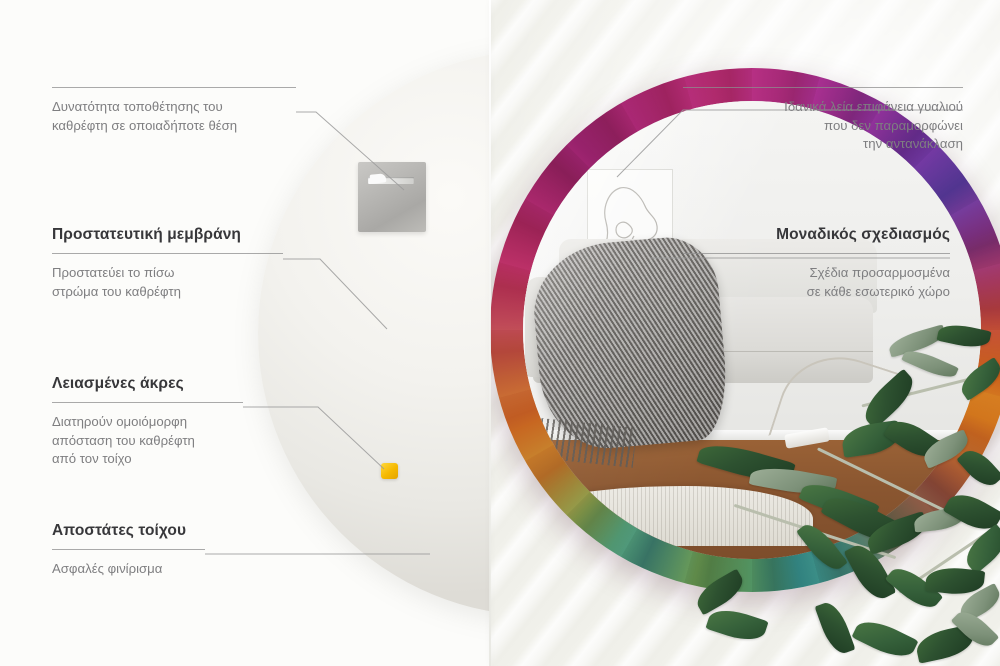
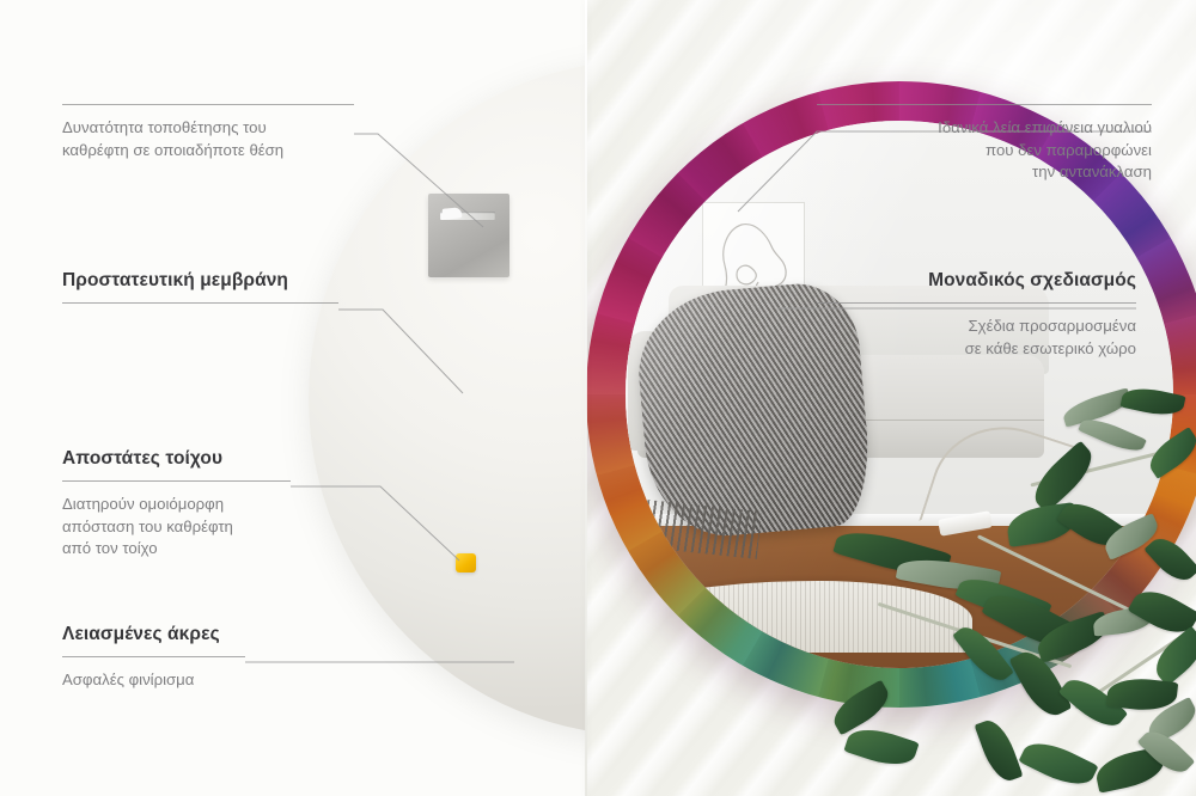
  Δυνατότητα τοποθέτησης του
  καθρέφτη σε οποιαδήποτε θέση
  Προστατευτική μεμβράνη
- Προστατεύει το πίσω
- στρώμα του καθρέφτη
- Λειασμένες άκρες
+ Αποστάτες τοίχου
  Διατηρούν ομοιόμορφη
  απόσταση του καθρέφτη
  από τον τοίχο
- Αποστάτες τοίχου
+ Λειασμένες άκρες
  Ασφαλές φινίρισμα
  Ιδανικά λεία επιφάνεια γυαλιού
  που δεν παραμορφώνει
  την αντανάκλαση
  Μοναδικός σχεδιασμός
  Σχέδια προσαρμοσμένα
  σε κάθε εσωτερικό χώρο
